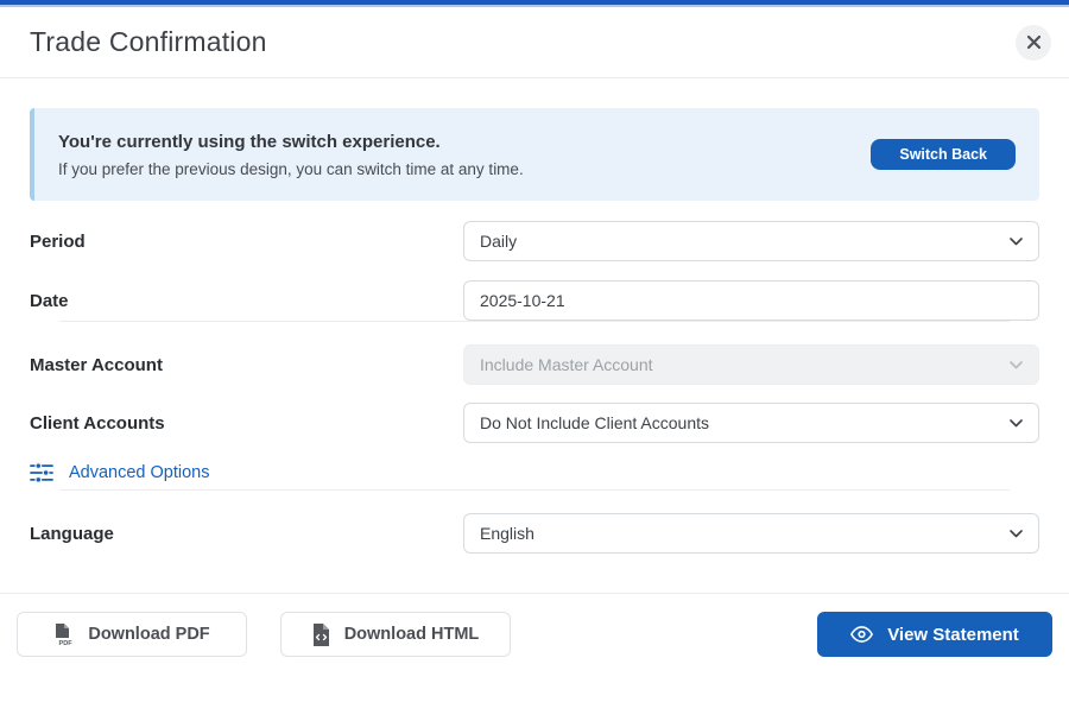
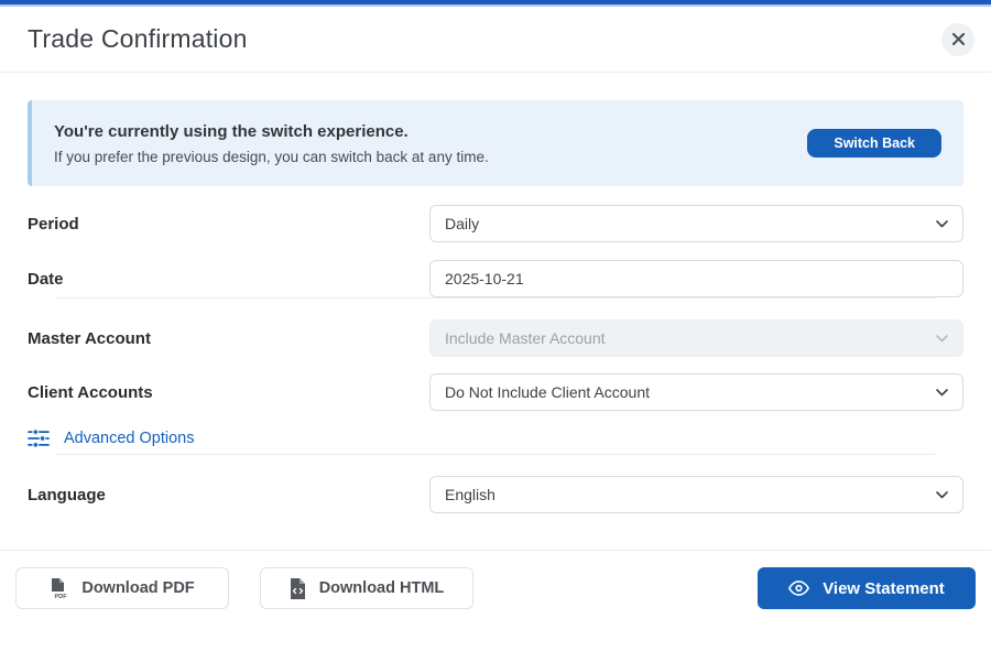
  Trade Confirmation
  You're currently using the switch experience.
- If you prefer the previous design, you can switch time at any time.
+ If you prefer the previous design, you can switch back at any time.
  Switch Back
  Period
  Daily
  Date
  2025-10-21
  Master Account
  Include Master Account
  Client Accounts
- Do Not Include Client Accounts
+ Do Not Include Client Account
  Advanced Options
  Language
  English
  Download PDF
  Download HTML
  View Statement
